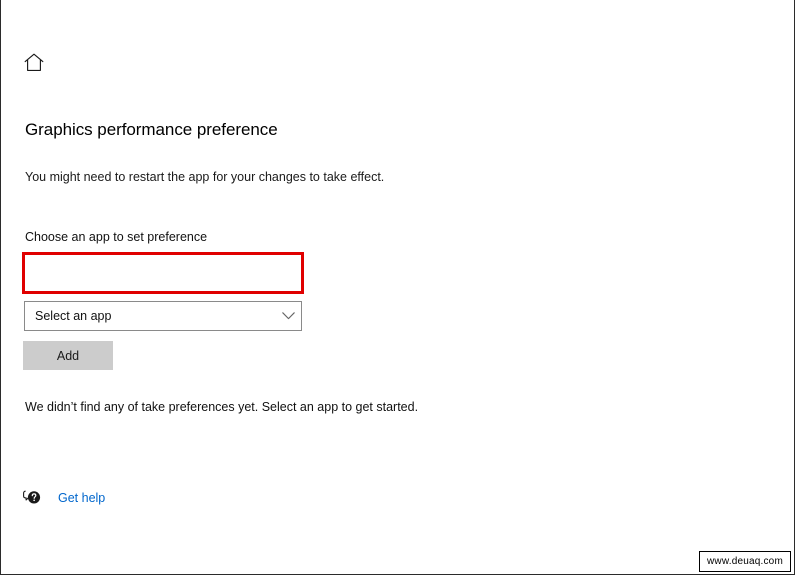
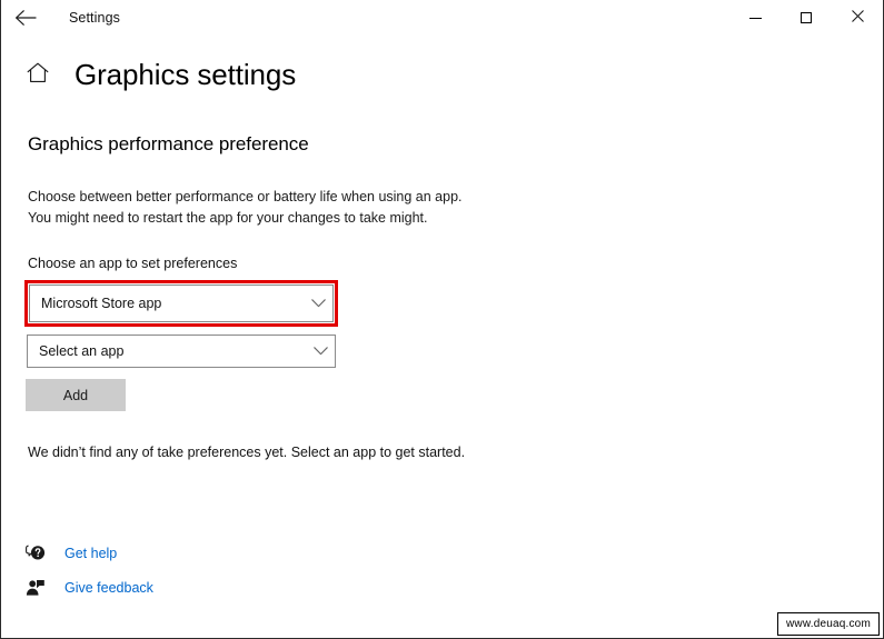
+ Settings
+ Graphics settings
  Graphics performance preference
+ Choose between better performance or battery life when using an app.
- You might need to restart the app for your changes to take effect.
+ You might need to restart the app for your changes to take might.
- Choose an app to set preference
+ Choose an app to set preferences
+ Microsoft Store app
  Select an app
  Add
  We didn’t find any of take preferences yet. Select an app to get started.
  Get help
+ Give feedback
  www.deuaq.com
